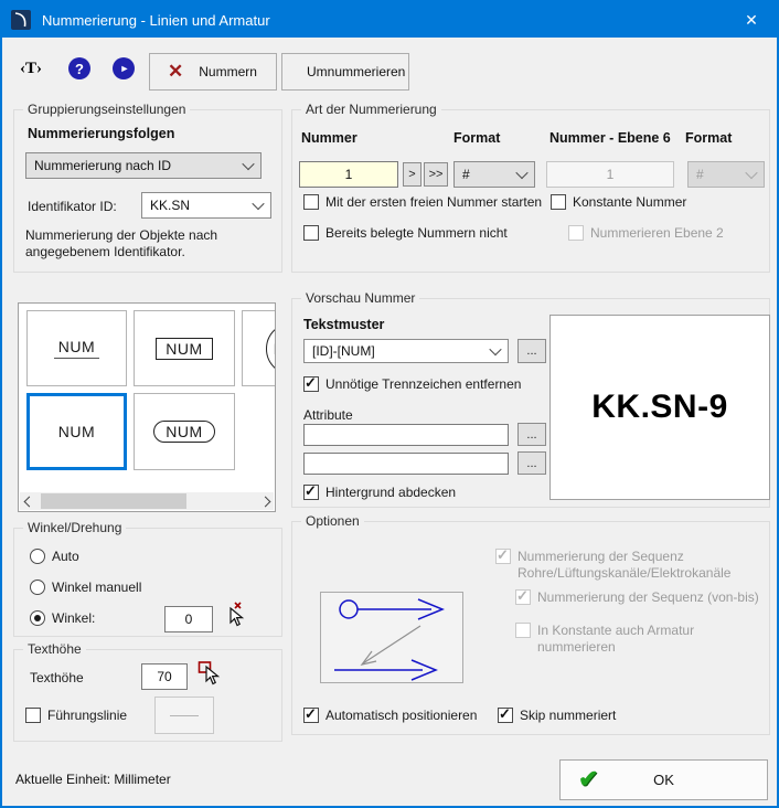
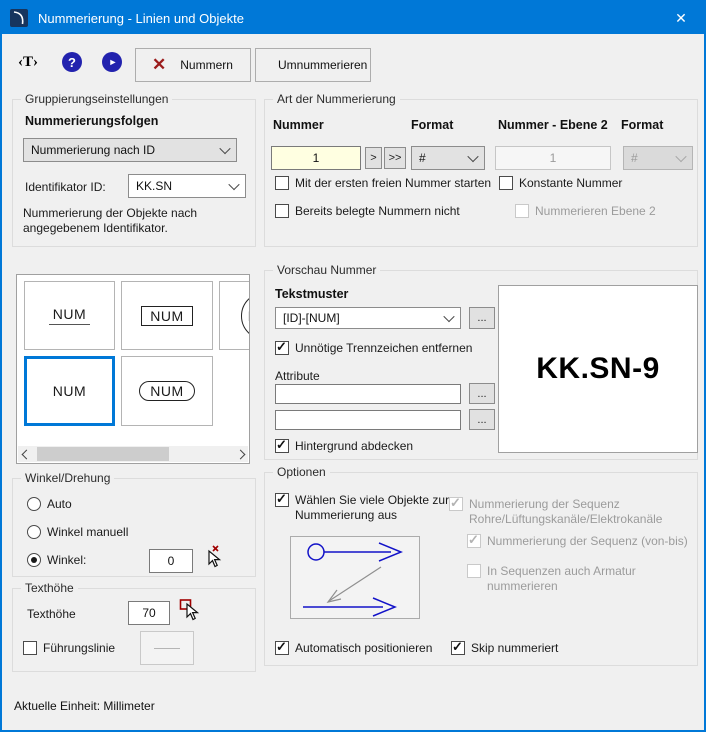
- Nummerierung - Linien und Armatur
+ Nummerierung - Linien und Objekte
  ✕
  ‹T›
  ?
  ►
  ✕
  Nummern
  Umnummerieren
  Gruppierungseinstellungen
  Nummerierungsfolgen
  Nummerierung nach ID
  Identifikator ID:
  KK.SN
  Nummerierung der Objekte nach angegebenem Identifikator.
  Art der Nummerierung
  Nummer
  Format
- Nummer - Ebene 6
+ Nummer - Ebene 2
  Format
  1
  >
  >>
  #
  1
  #
  Mit der ersten freien Nummer starten
  Bereits belegte Nummern nicht
  Konstante Nummer
  Nummerieren Ebene 2
  NUM
  NUM
  NUM
  NUM
  Vorschau Nummer
  Tekstmuster
  [ID]-[NUM]
  ...
  Unnötige Trennzeichen entfernen
  Attribute
  ...
  ...
  Hintergrund abdecken
  KK.SN-9
  Winkel/Drehung
  Auto
  Winkel manuell
  Winkel:
  0
  Texthöhe
  Texthöhe
  70
  Führungslinie
  Optionen
+ Wählen Sie viele Objekte zur Nummerierung aus
  Nummerierung der Sequenz Rohre/Lüftungskanäle/Elektrokanäle
  Nummerierung der Sequenz (von-bis)
- In Konstante auch Armatur nummerieren
+ In Sequenzen auch Armatur nummerieren
  Automatisch positionieren
  Skip nummeriert
  Aktuelle Einheit: Millimeter
- ✔
- OK
